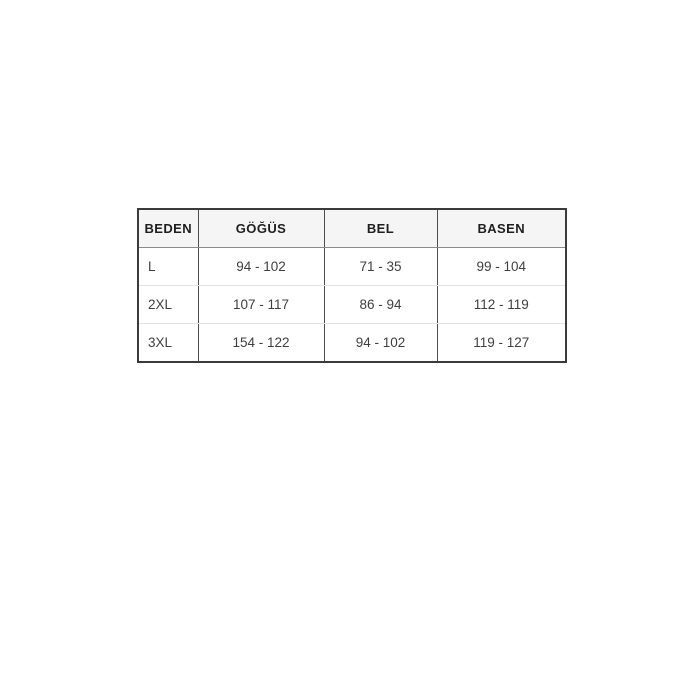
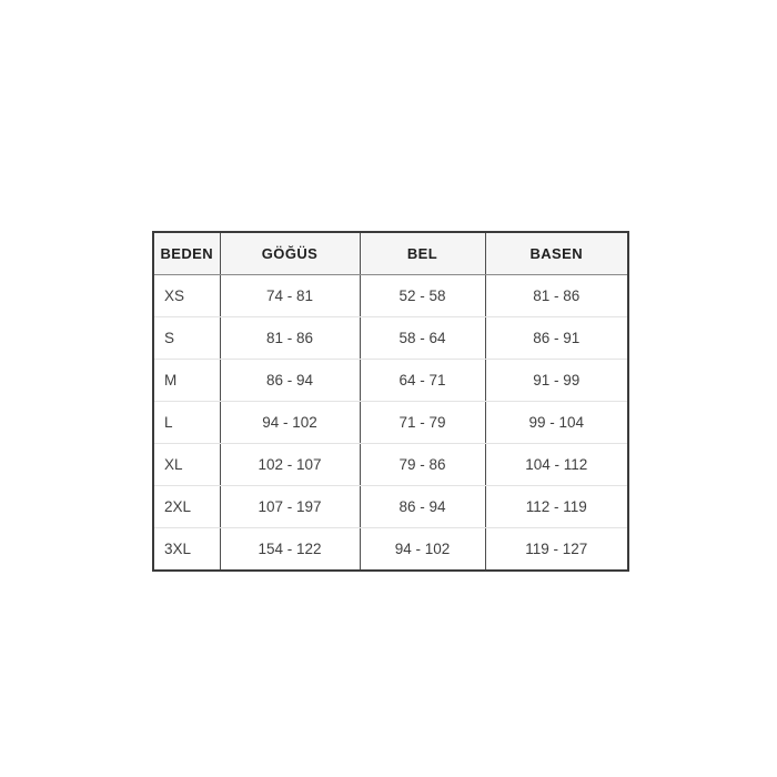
  BEDEN	GÖĞÜS	BEL	BASEN
+ XS	74 - 81	52 - 58	81 - 86
+ S	81 - 86	58 - 64	86 - 91
+ M	86 - 94	64 - 71	91 - 99
- L	94 - 102	71 - 35	99 - 104
+ L	94 - 102	71 - 79	99 - 104
+ XL	102 - 107	79 - 86	104 - 112
- 2XL	107 - 117	86 - 94	112 - 119
+ 2XL	107 - 197	86 - 94	112 - 119
  3XL	154 - 122	94 - 102	119 - 127
